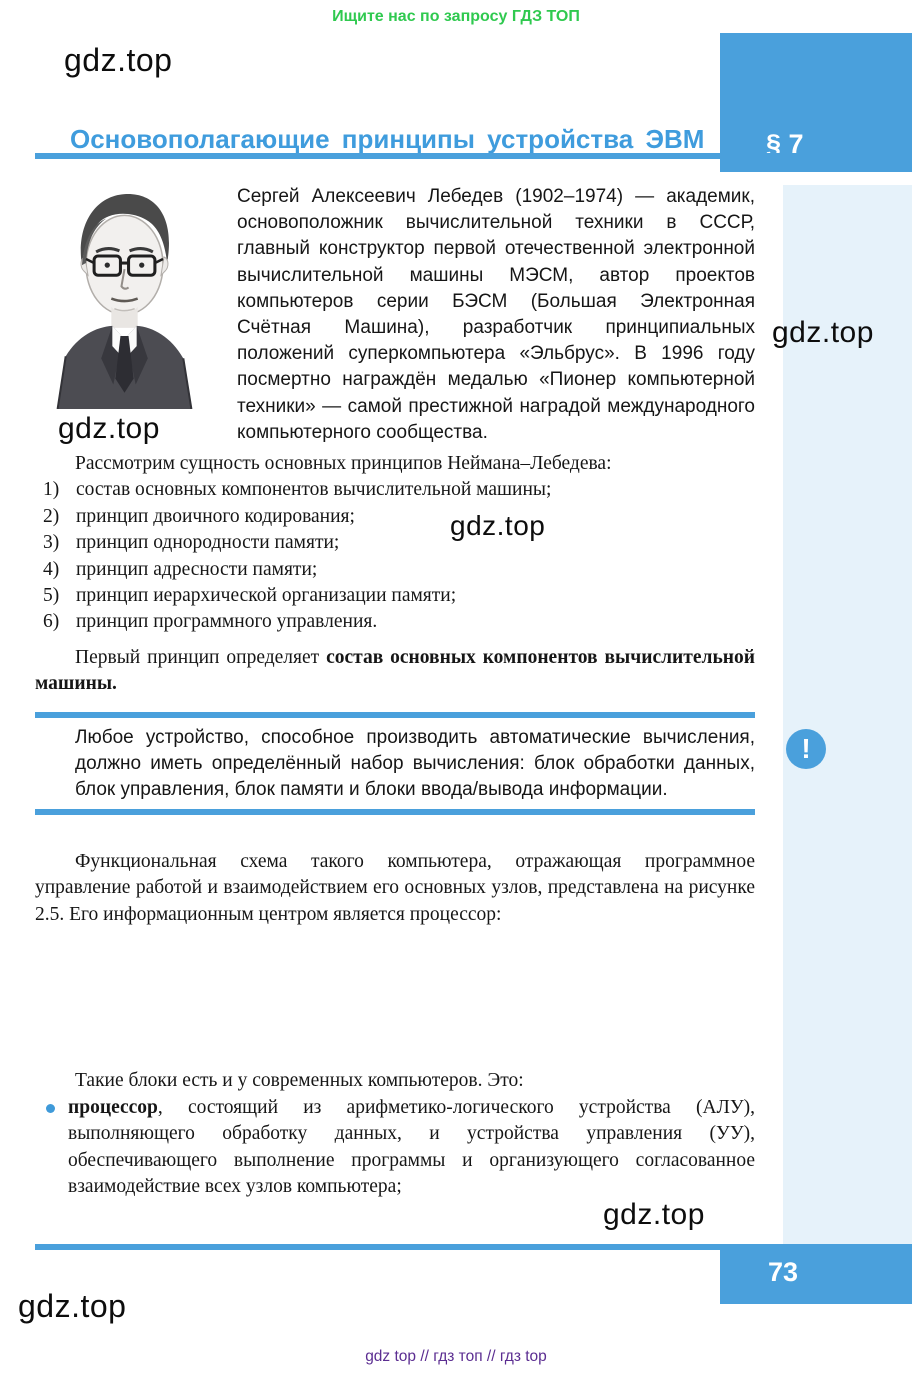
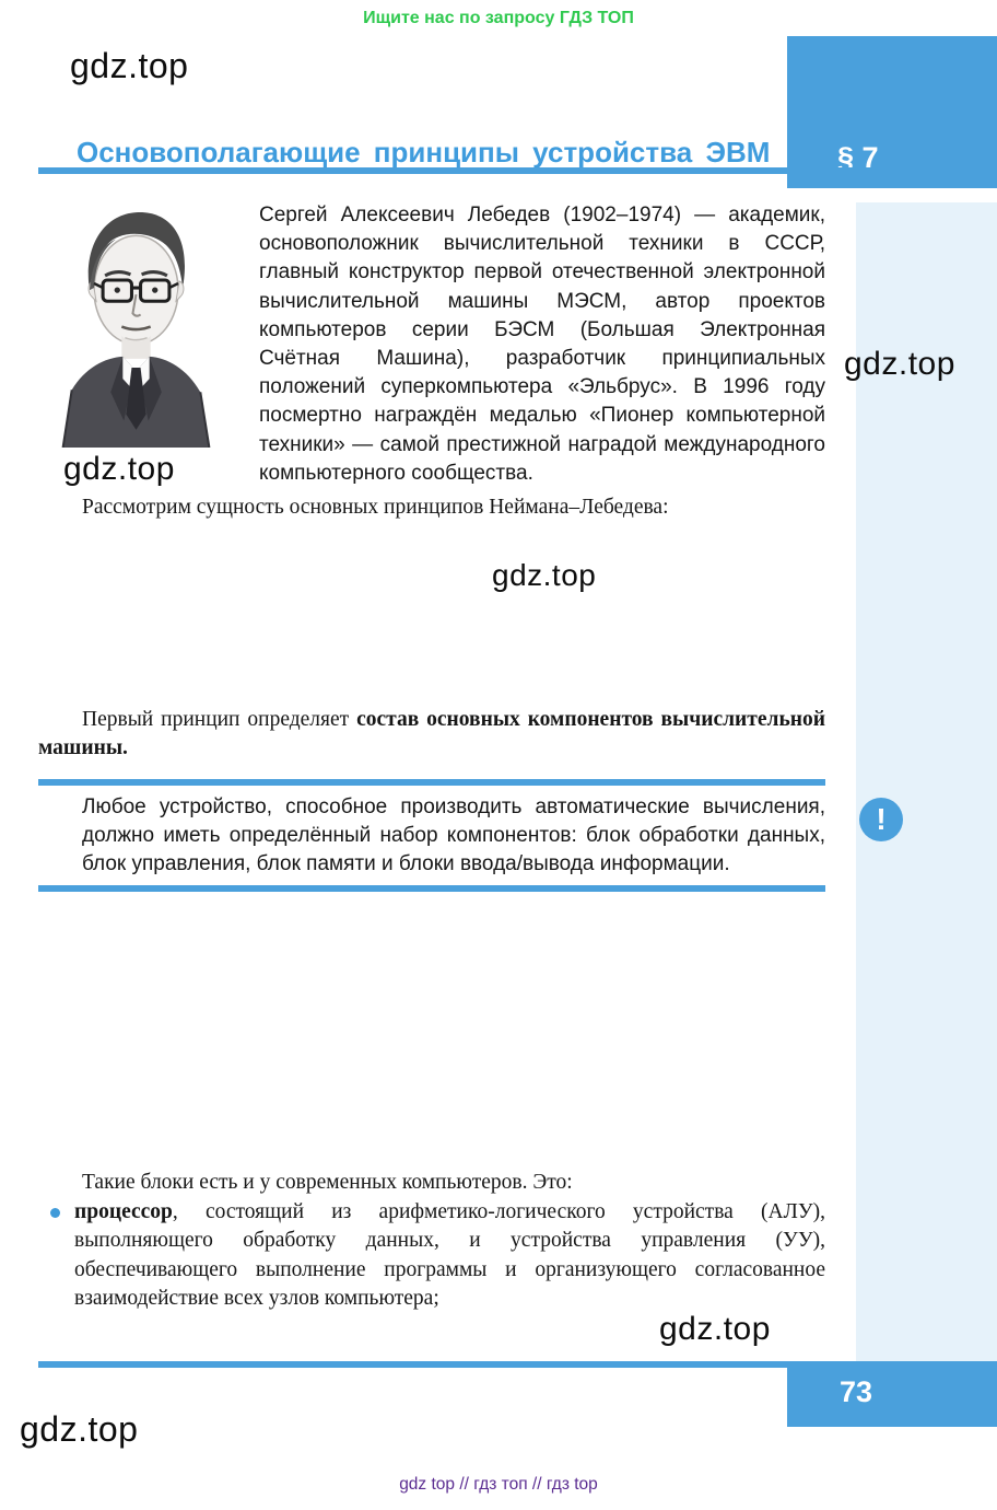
  Ищите нас по запросу ГДЗ ТОП
  gdz.top
  § 7
  Основополагающие принципы устройства ЭВМ
  !
  gdz.top
  Сергей Алексеевич Лебедев (1902–1974) — академик, основоположник вычислительной техники в СССР, главный конструктор первой отечественной электронной вычислительной машины МЭСМ, автор проектов компьютеров серии БЭСМ (Большая Электронная Счётная Машина), разработчик принципиальных положений суперкомпьютера «Эльбрус». В 1996 году посмертно награждён медалью «Пионер компьютерной техники» — самой престижной наградой международного компьютерного сообщества.
  gdz.top
  Рассмотрим сущность основных принципов Неймана–Лебедева:
- 1)
- состав основных компонентов вычислительной машины;
- 2)
- принцип двоичного кодирования;
- 3)
- принцип однородности памяти;
- 4)
- принцип адресности памяти;
- 5)
- принцип иерархической организации памяти;
- 6)
- принцип программного управления.
  gdz.top
  Первый принцип определяет состав основных компонентов вычислительной машины.
- Любое устройство, способное производить автоматические вычисления, должно иметь определённый набор вычисления: блок обработки данных, блок управления, блок памяти и блоки ввода/вывода информации.
+ Любое устройство, способное производить автоматические вычисления, должно иметь определённый набор компонентов: блок обработки данных, блок управления, блок памяти и блоки ввода/вывода информации.
- Функциональная схема такого компьютера, отражающая программное управление работой и взаимодействием его основных узлов, представлена на рисунке 2.5. Его информационным центром является процессор:
  Такие блоки есть и у современных компьютеров. Это:
  процессор, состоящий из арифметико-логического устройства (АЛУ), выполняющего обработку данных, и устройства управления (УУ), обеспечивающего выполнение программы и организующего согласованное взаимодействие всех узлов компьютера;
  gdz.top
  73
  gdz.top
  gdz top // гдз топ // гдз top
